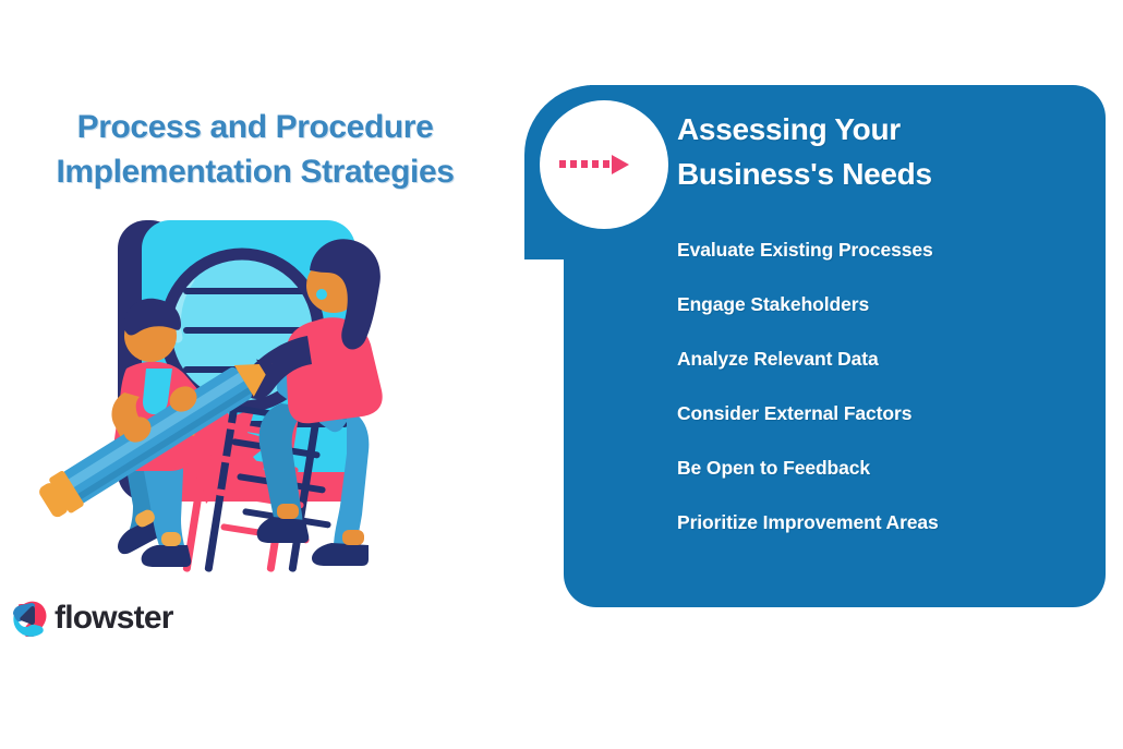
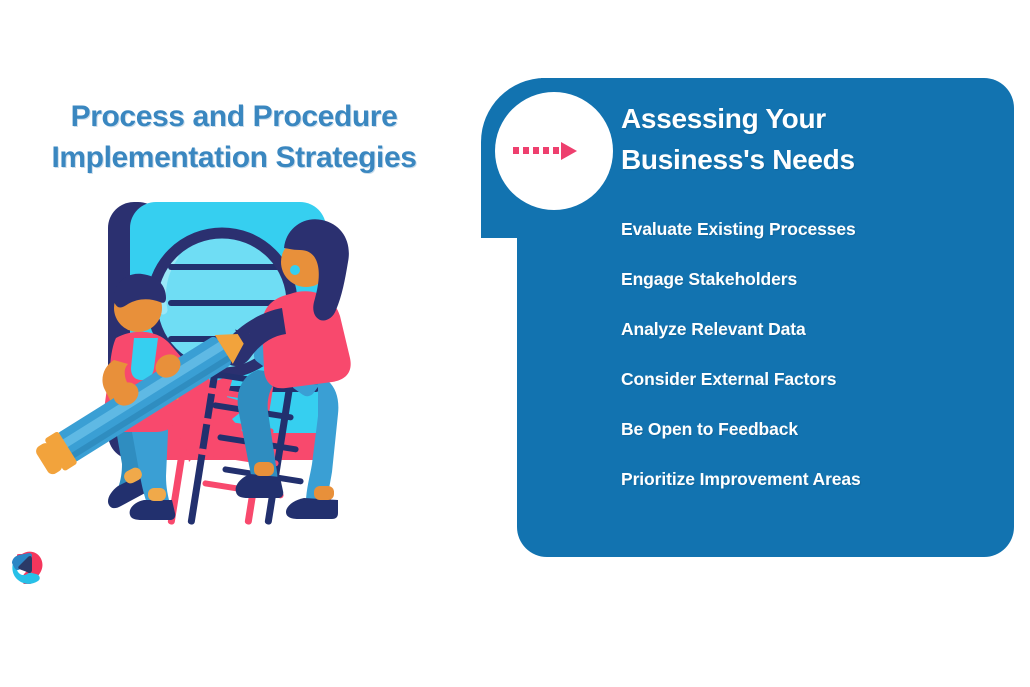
  Process and Procedure
  Implementation Strategies
  Assessing Your
  Business's Needs
  Evaluate Existing Processes
  Engage Stakeholders
  Analyze Relevant Data
  Consider External Factors
  Be Open to Feedback
  Prioritize Improvement Areas
- flowster
